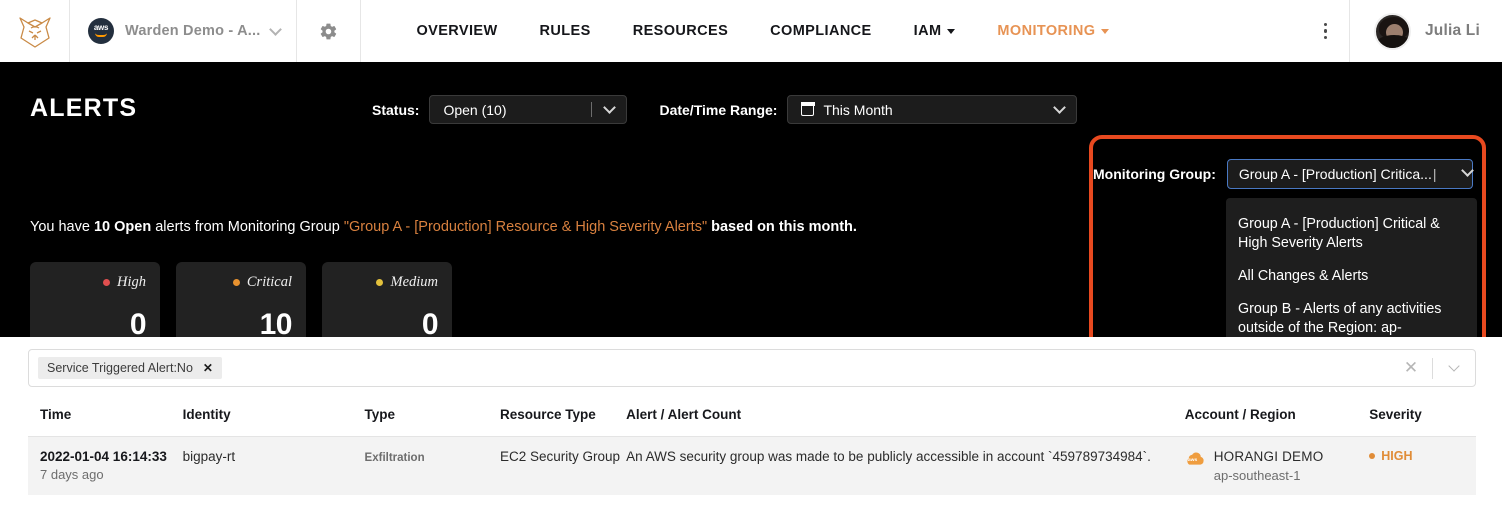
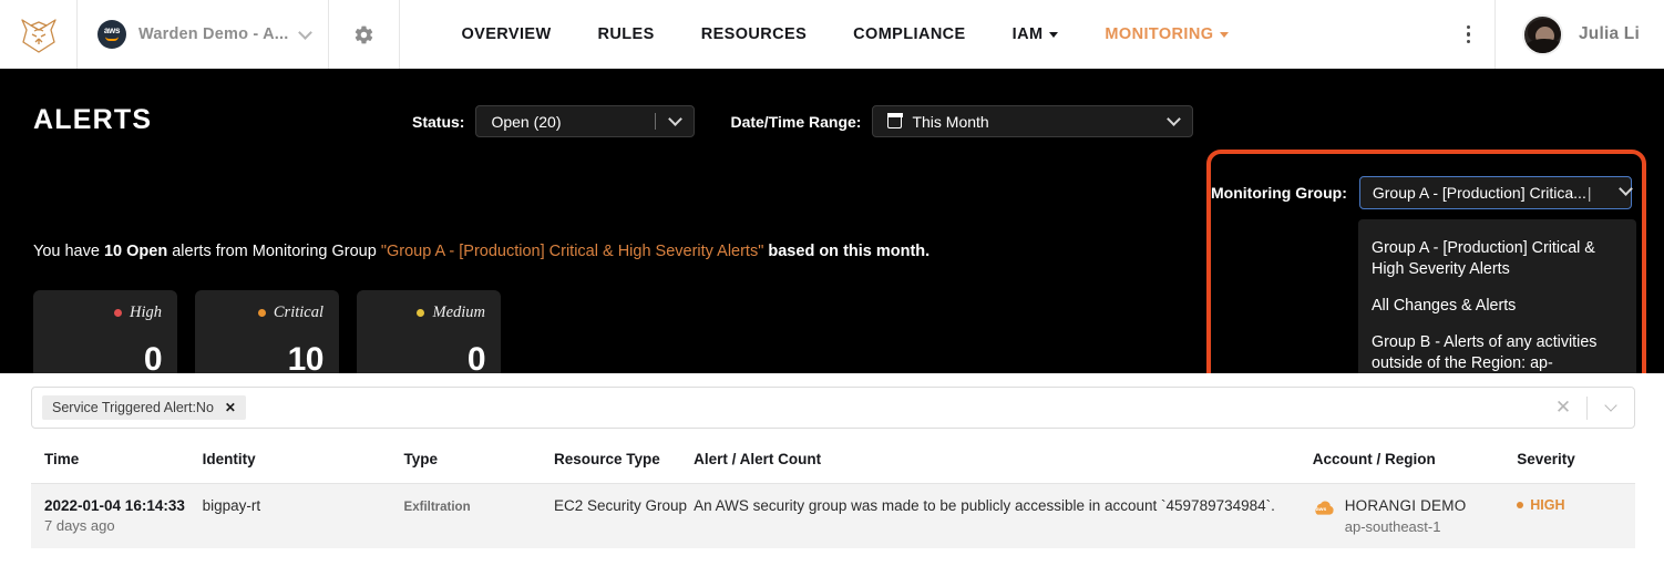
  aws
  Warden Demo - A...
  OVERVIEW
  RULES
  RESOURCES
  COMPLIANCE
  IAM
  MONITORING
  Julia Li
  ALERTS
  Status:
- Open (10)
+ Open (20)
  Date/Time Range:
  This Month
- You have 10 Open alerts from Monitoring Group "Group A - [Production] Resource & High Severity Alerts" based on this month.
+ You have 10 Open alerts from Monitoring Group "Group A - [Production] Critical & High Severity Alerts" based on this month.
  High
  0
  Critical
  10
  Medium
  0
  Monitoring Group:
  Group A - [Production] Critica...
  |
  Group A - [Production] Critical & High Severity Alerts
  All Changes & Alerts
  Group B - Alerts of any activities outside of the Region: ap-
  Service Triggered Alert:No
  ✕
  ✕
  Time	Identity	Type	Resource Type	Alert / Alert Count	Account / Region	Severity
  2022-01-04 16:14:33 7 days ago	bigpay-rt	Exfiltration	EC2 Security Group	An AWS security group was made to be publicly accessible in account `459789734984`.	HORANGI DEMO ap-southeast-1	HIGH
